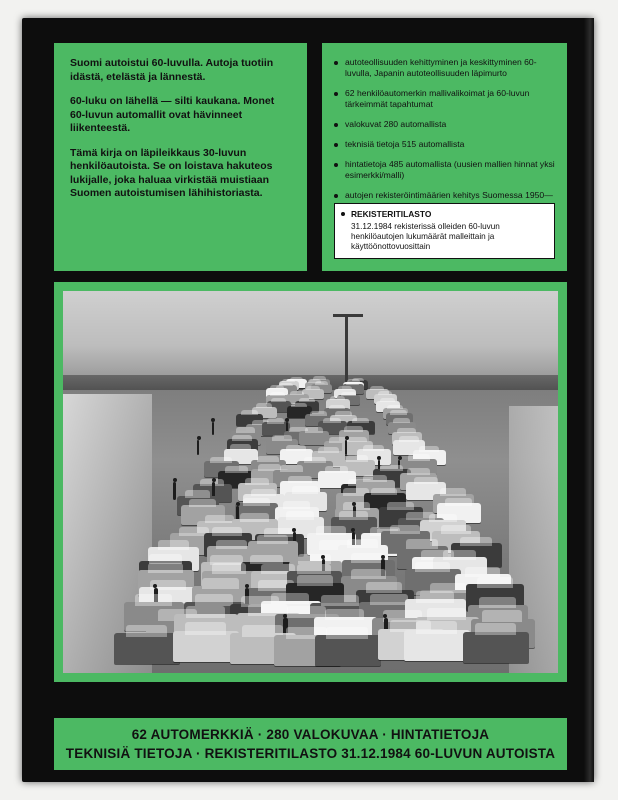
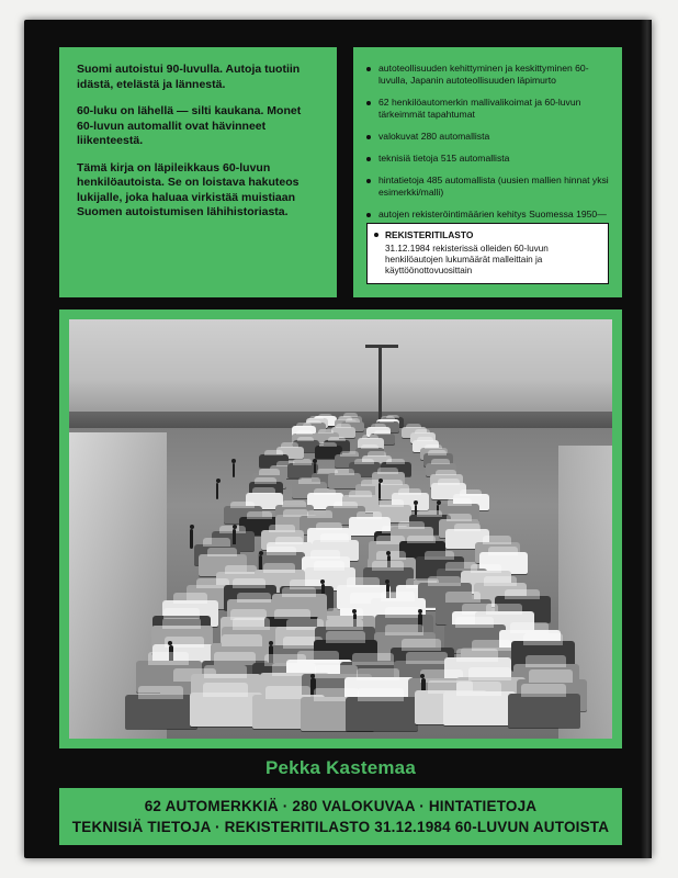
- Suomi autoistui 60-luvulla. Autoja tuotiin idästä, etelästä ja lännestä.
+ Suomi autoistui 90-luvulla. Autoja tuotiin idästä, etelästä ja lännestä.
  60-luku on lähellä — silti kaukana. Monet 60-luvun automallit ovat hävinneet liikenteestä.
- Tämä kirja on läpileikkaus 30-luvun henkilöautoista. Se on loistava hakuteos lukijalle, joka haluaa virkistää muistiaan Suomen autoistumisen lähihistoriasta.
+ Tämä kirja on läpileikkaus 60-luvun henkilöautoista. Se on loistava hakuteos lukijalle, joka haluaa virkistää muistiaan Suomen autoistumisen lähihistoriasta.
  autoteollisuuden kehittyminen ja keskittyminen 60-luvulla, Japanin autoteollisuuden läpimurto
  62 henkilöautomerkin mallivalikoimat ja 60-luvun tärkeimmät tapahtumat
  valokuvat 280 automallista
  teknisiä tietoja 515 automallista
  hintatietoja 485 automallista (uusien mallien hinnat yksi esimerkki/malli)
  autojen rekisteröintimäärien kehitys Suomessa 1950—
  REKISTERITILASTO
  31.12.1984 rekisterissä olleiden 60-luvun henkilöautojen lukumäärät malleittain ja käyttöönottovuosittain
+ Pekka Kastemaa
  62 AUTOMERKKIÄ · 280 VALOKUVAA · HINTATIETOJA
  TEKNISIÄ TIETOJA · REKISTERITILASTO 31.12.1984 60-LUVUN AUTOISTA
